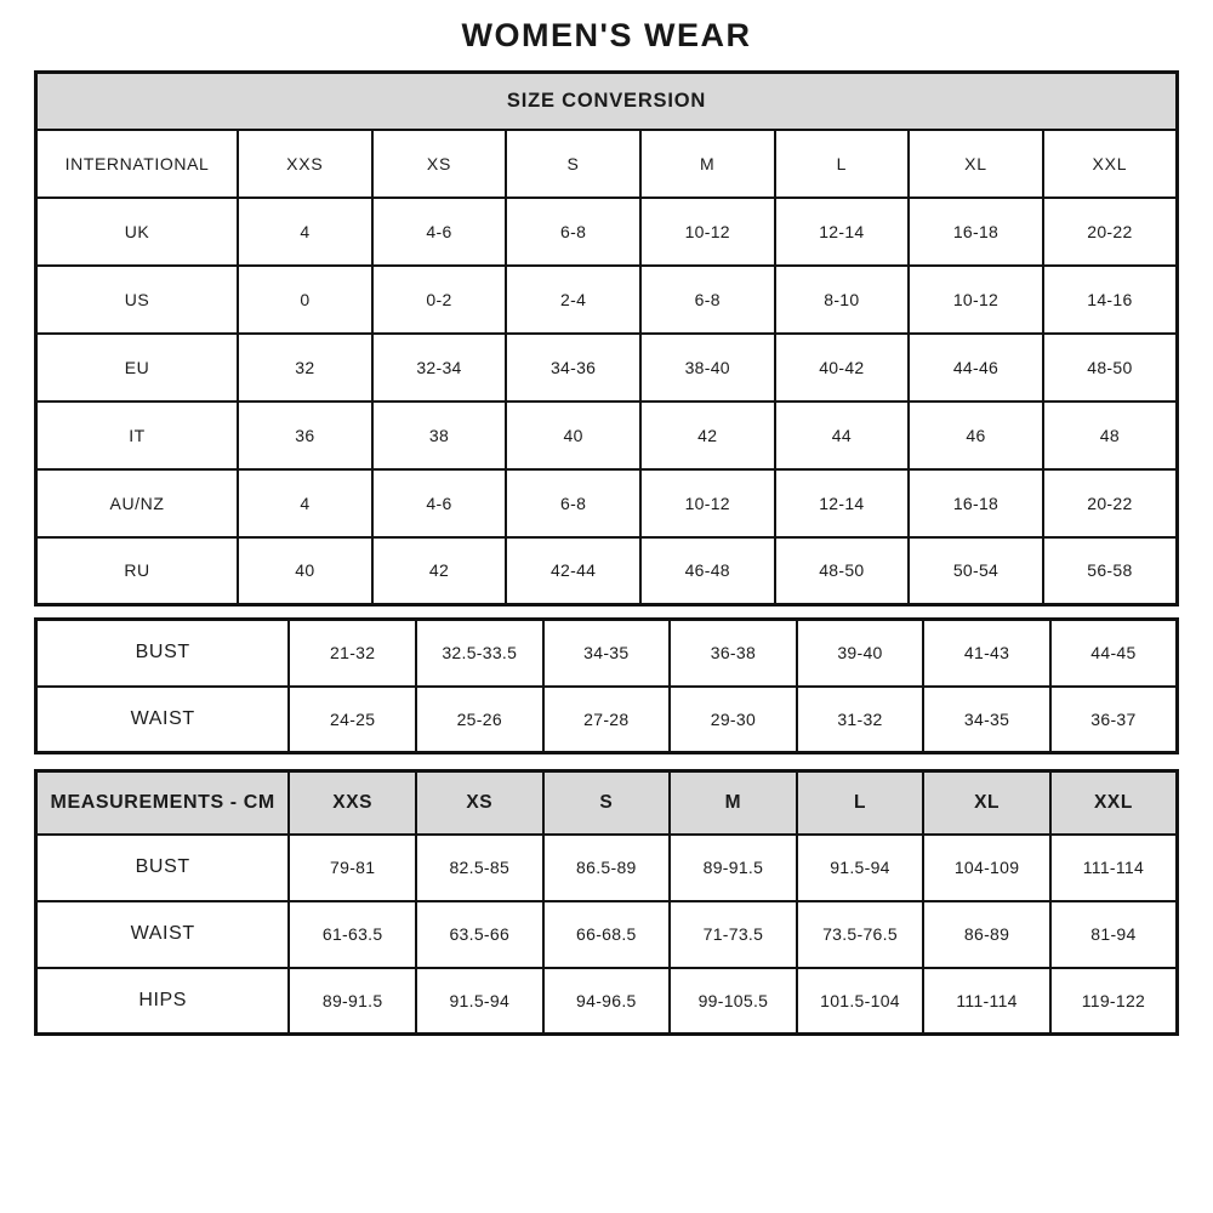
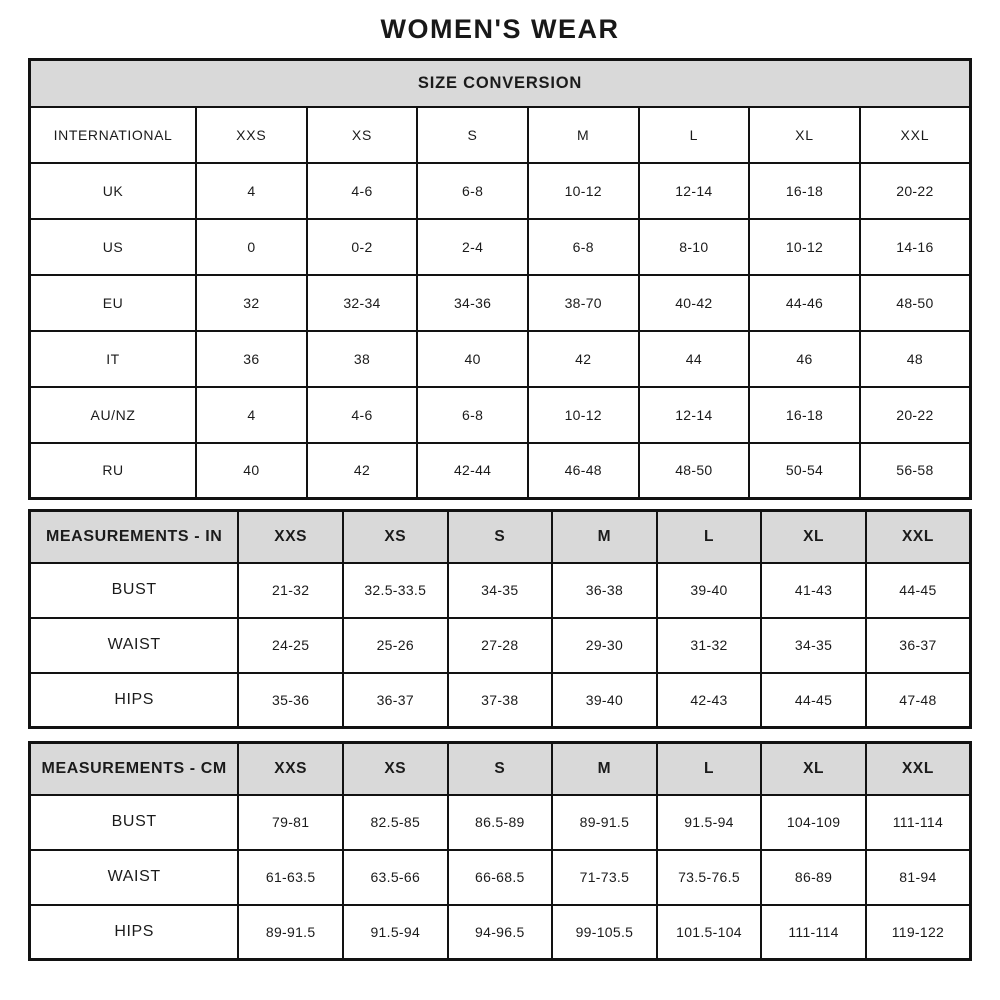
  WOMEN'S WEAR
  SIZE CONVERSION
  INTERNATIONAL	XXS	XS	S	M	L	XL	XXL
  UK	4	4-6	6-8	10-12	12-14	16-18	20-22
  US	0	0-2	2-4	6-8	8-10	10-12	14-16
- EU	32	32-34	34-36	38-40	40-42	44-46	48-50
+ EU	32	32-34	34-36	38-70	40-42	44-46	48-50
  IT	36	38	40	42	44	46	48
  AU/NZ	4	4-6	6-8	10-12	12-14	16-18	20-22
  RU	40	42	42-44	46-48	48-50	50-54	56-58
+ MEASUREMENTS - IN	XXS	XS	S	M	L	XL	XXL
  BUST	21-32	32.5-33.5	34-35	36-38	39-40	41-43	44-45
  WAIST	24-25	25-26	27-28	29-30	31-32	34-35	36-37
+ HIPS	35-36	36-37	37-38	39-40	42-43	44-45	47-48
  MEASUREMENTS - CM	XXS	XS	S	M	L	XL	XXL
  BUST	79-81	82.5-85	86.5-89	89-91.5	91.5-94	104-109	111-114
  WAIST	61-63.5	63.5-66	66-68.5	71-73.5	73.5-76.5	86-89	81-94
  HIPS	89-91.5	91.5-94	94-96.5	99-105.5	101.5-104	111-114	119-122
